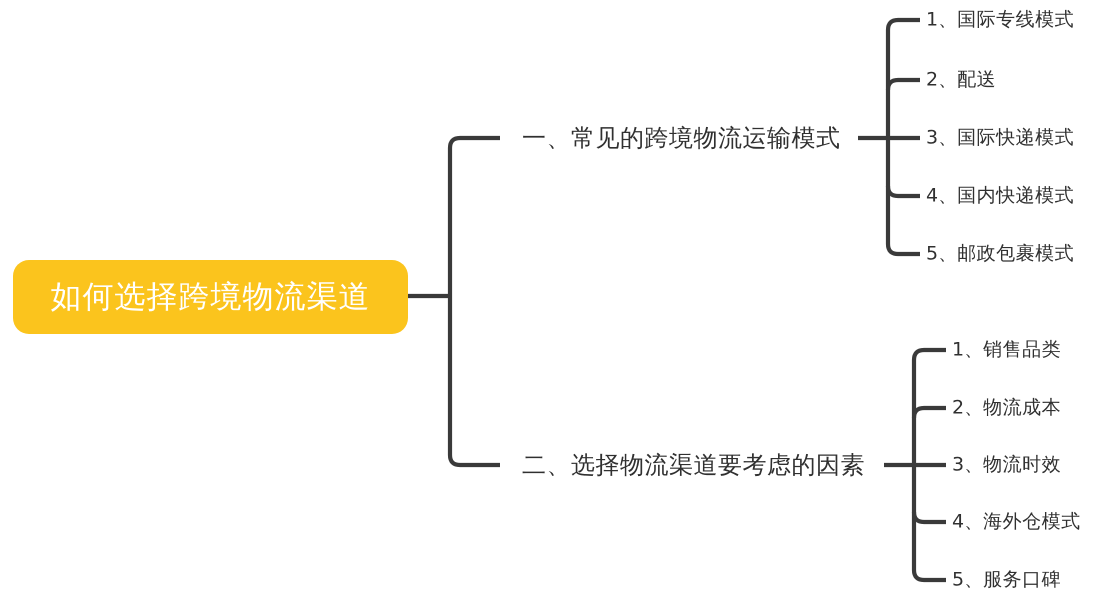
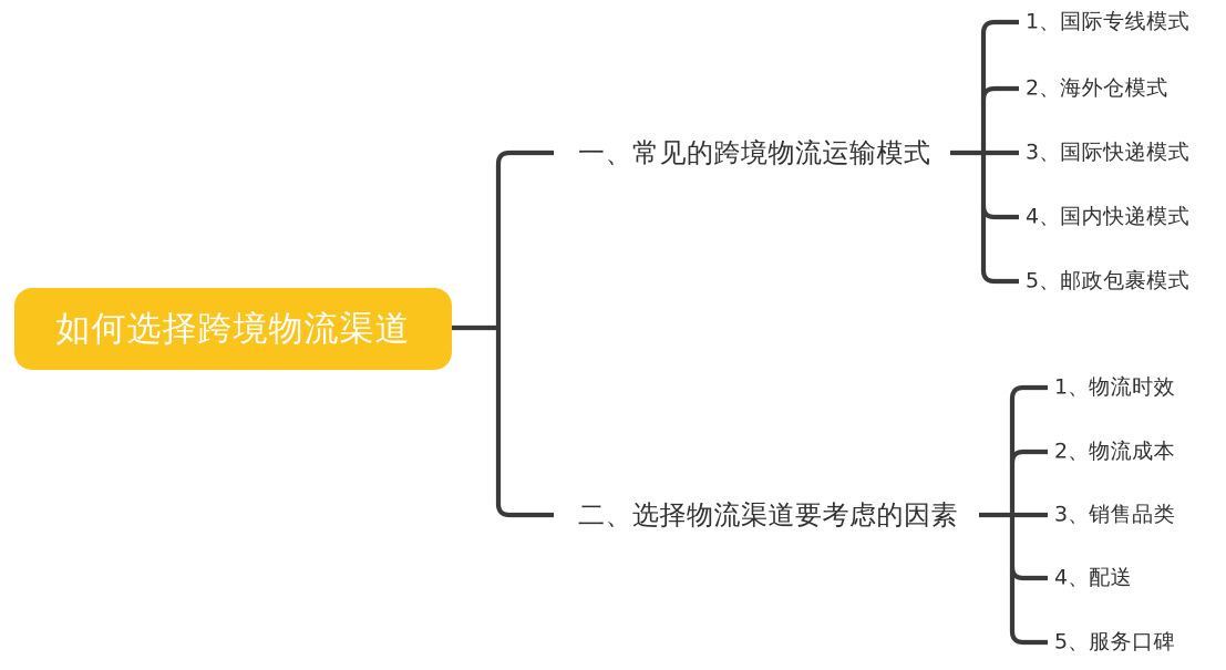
  如何选择跨境物流渠道
  一、常见的跨境物流运输模式
  1、国际专线模式
- 2、配送
+ 2、海外仓模式
  3、国际快递模式
  4、国内快递模式
  5、邮政包裹模式
  二、选择物流渠道要考虑的因素
- 1、销售品类
+ 1、物流时效
  2、物流成本
- 3、物流时效
+ 3、销售品类
- 4、海外仓模式
+ 4、配送
  5、服务口碑
